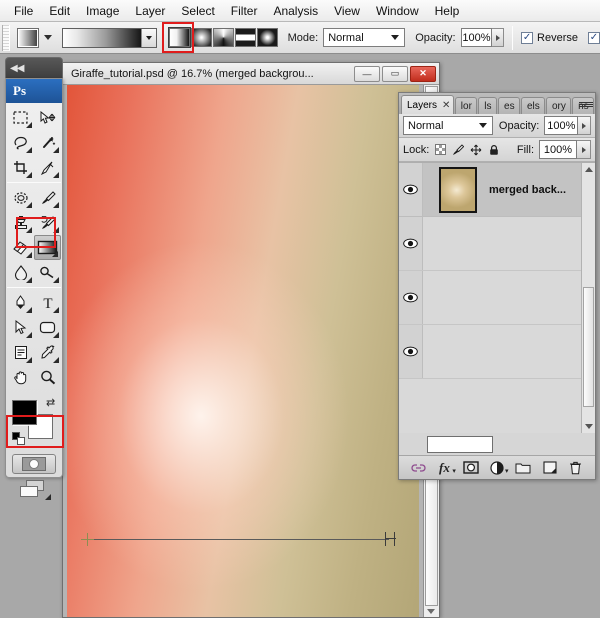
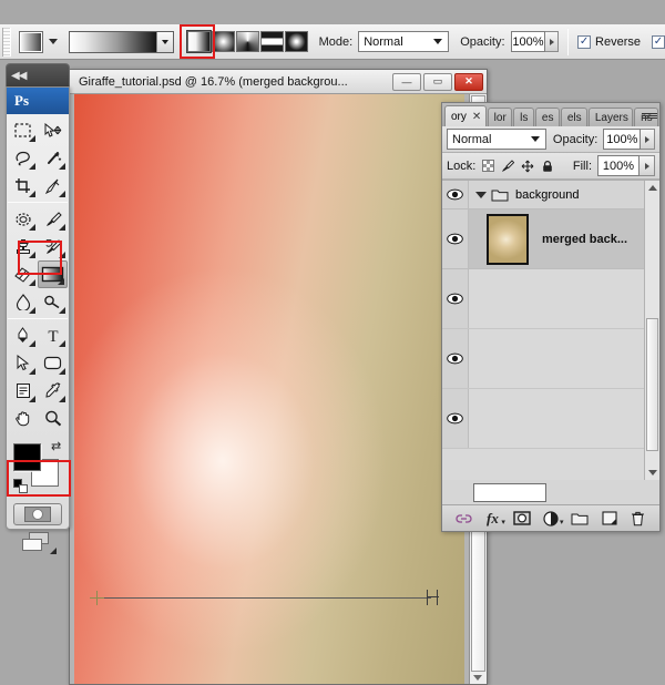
- File
- Edit
- Image
- Layer
- Select
- Filter
- Analysis
- View
- Window
- Help
  Mode:
  Normal
  Opacity:
  100%
  ✓
  Reverse
  ✓
  Giraffe_tutorial.psd @ 16.7% (merged backgrou...
  —
  ▭
  ✕
  ◀◀
  Ps
  T
  ⇄
- Layers
+ ory
  ✕
  lor
  ls
  es
  els
- ory
+ Layers
  Normal
  Opacity:
  100%
  Lock:
  Fill:
  100%
+ background
  merged back...
  fx
